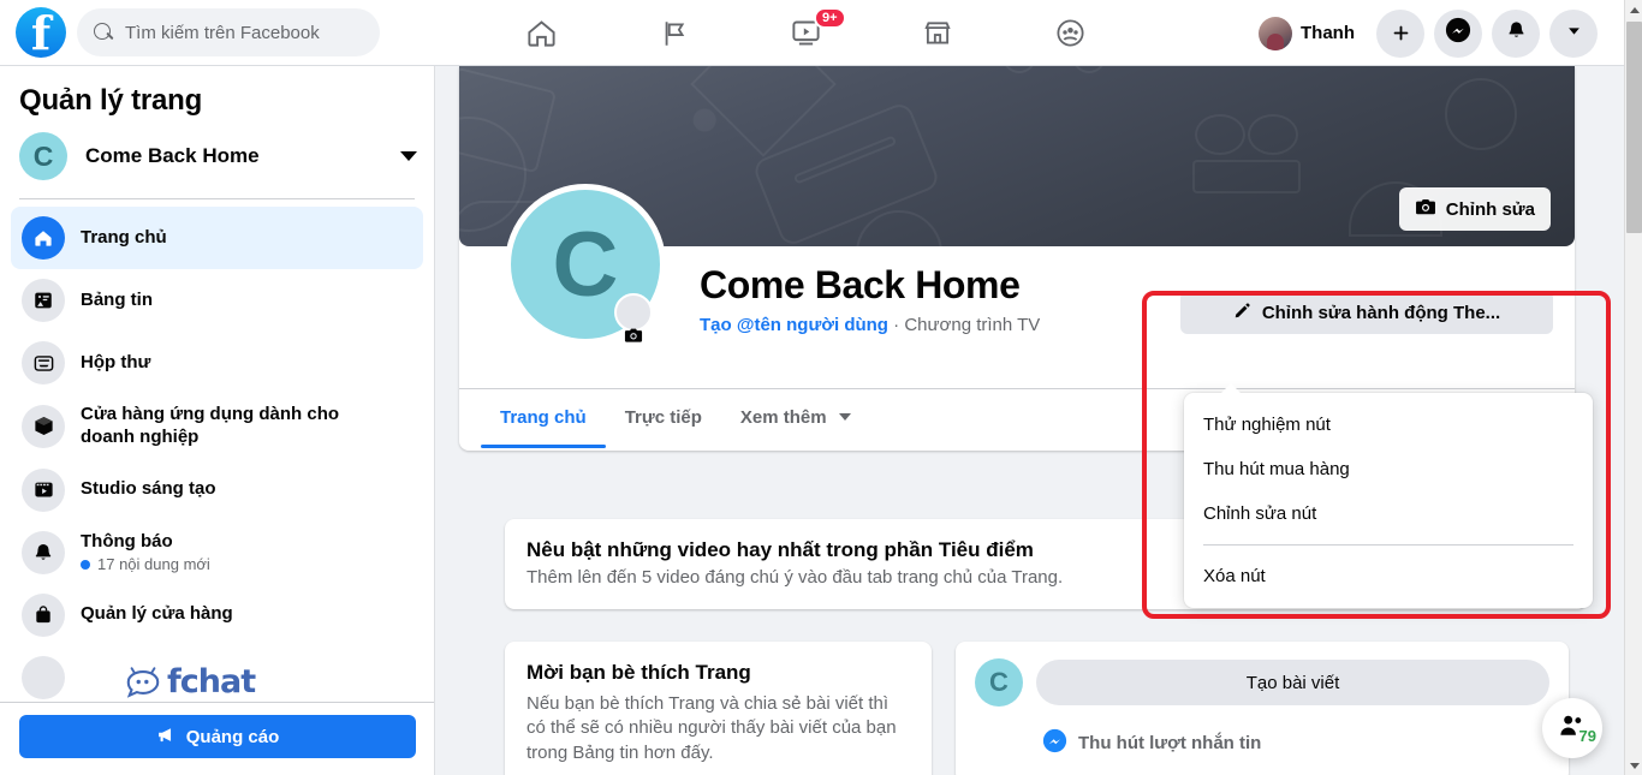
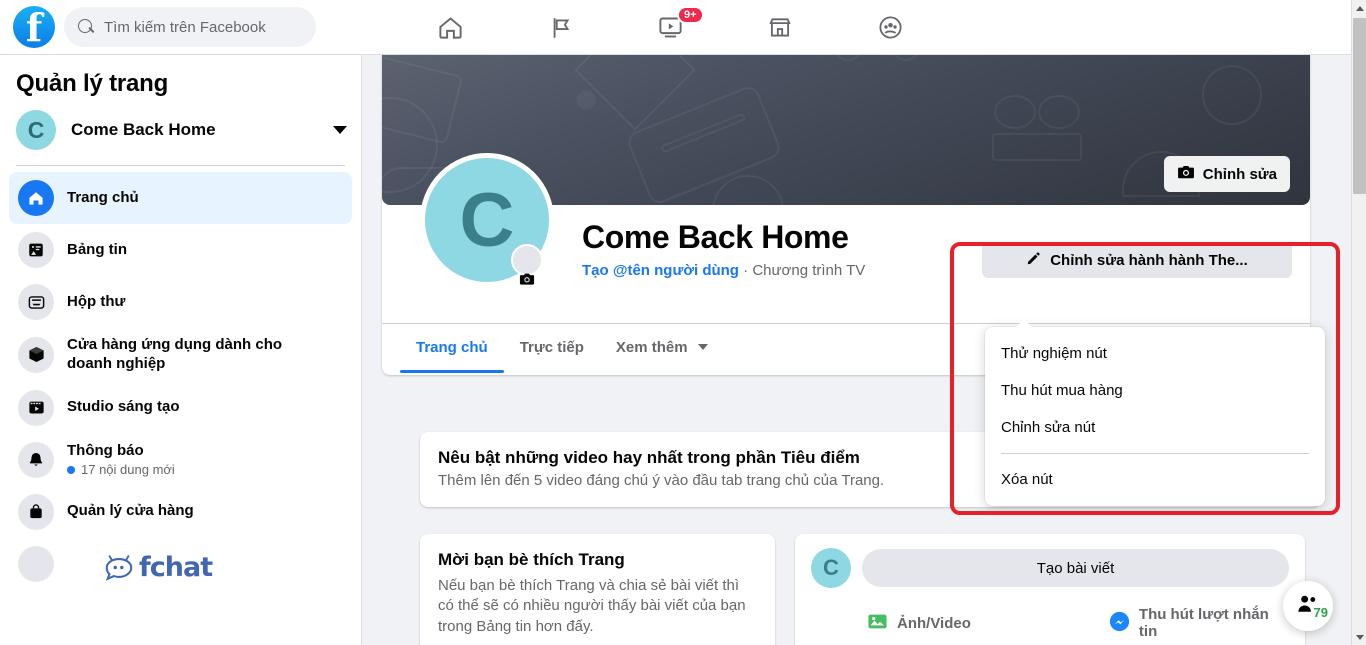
  f
  Tìm kiếm trên Facebook
  9+
- Thanh
  Quản lý trang
  C
  Come Back Home
  Trang chủ
  Bảng tin
  Hộp thư
  Cửa hàng ứng dụng dành cho doanh nghiệp
  Studio sáng tạo
  Thông báo
  17 nội dung mới
  Quản lý cửa hàng
  fchat
- Quảng cáo
  Chỉnh sửa
  C
  Come Back Home
  Tạo @tên người dùng · Chương trình TV
- Chỉnh sửa hành động The...
+ Chỉnh sửa hành hành The...
  Trang chủ
  Trực tiếp
  Xem thêm
  Nêu bật những video hay nhất trong phần Tiêu điểm
  Thêm lên đến 5 video đáng chú ý vào đầu tab trang chủ của Trang.
  Mời bạn bè thích Trang
  Nếu bạn bè thích Trang và chia sẻ bài viết thì có thể sẽ có nhiều người thấy bài viết của bạn trong Bảng tin hơn đấy.
  C
  Tạo bài viết
+ Ảnh/Video
  Thu hút lượt nhắn tin
  79
  Thử nghiệm nút
  Thu hút mua hàng
  Chỉnh sửa nút
  Xóa nút
